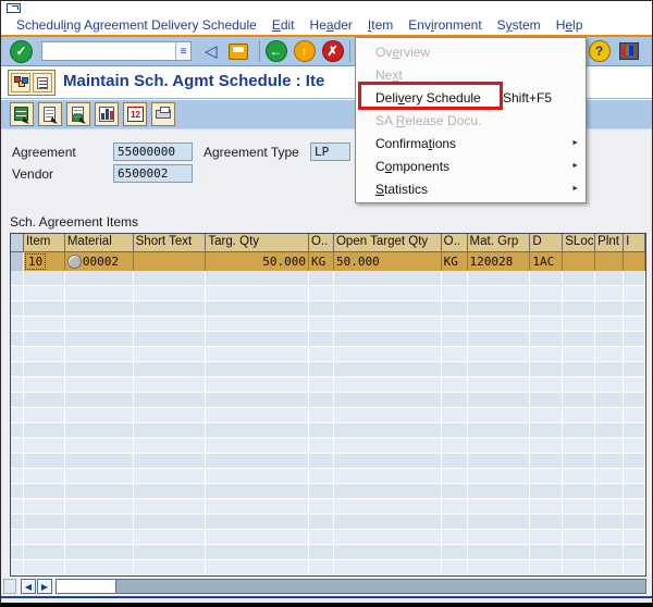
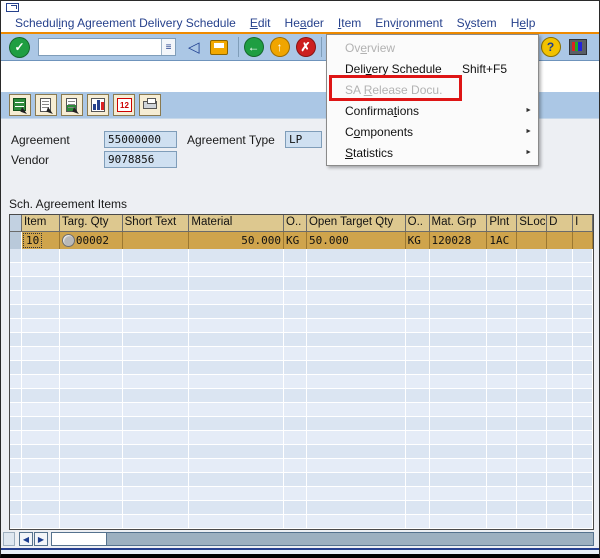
  Scheduling Agreement Delivery Schedule
  Edit
  Header
  Item
  Environment
  System
  Help
  ✓
  ≡
  ◁
  ←
  ↑
  ✗
  ?
- Maintain Sch. Agmt Schedule : Ite
  12
  Agreement
  55000000
  Agreement Type
  LP
  Vendor
- 6500002
+ 9078856
  Sch. Agreement Items
  Item
- Material
+ Targ. Qty
  Short Text
- Targ. Qty
+ Material
  O..
  Open Target Qty
  O..
  Mat. Grp
- D
+ Plnt
  SLoc
- Plnt
+ D
  I
  10
  00002
  50.000
  KG
  50.000
  KG
  120028
  1AC
  ◀
  ▶
  Overview
- Next
  Delivery Schedule
  Shift+F5
  SA Release Docu.
  Confirmations
  Components
  Statistics
